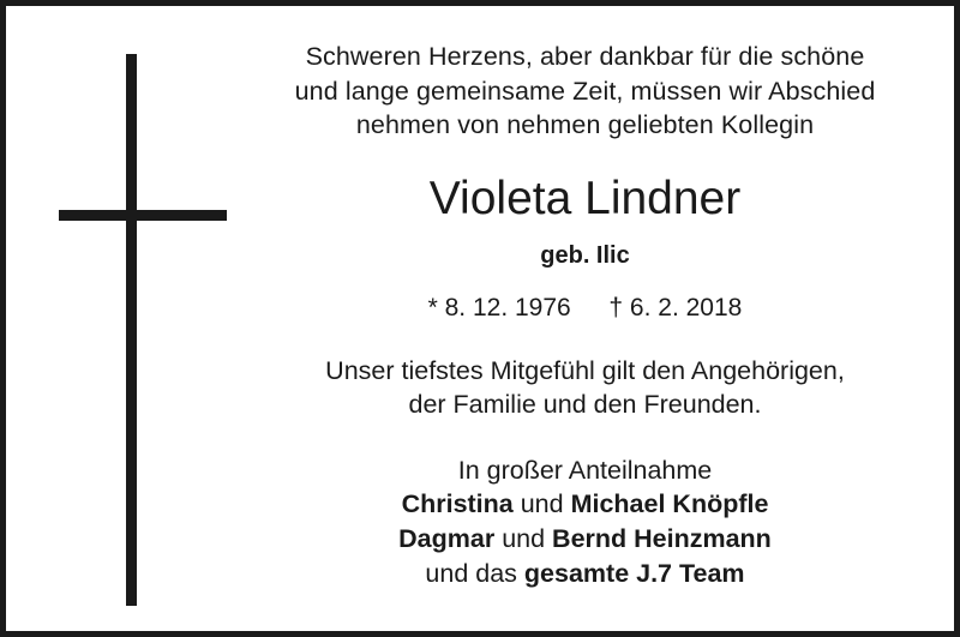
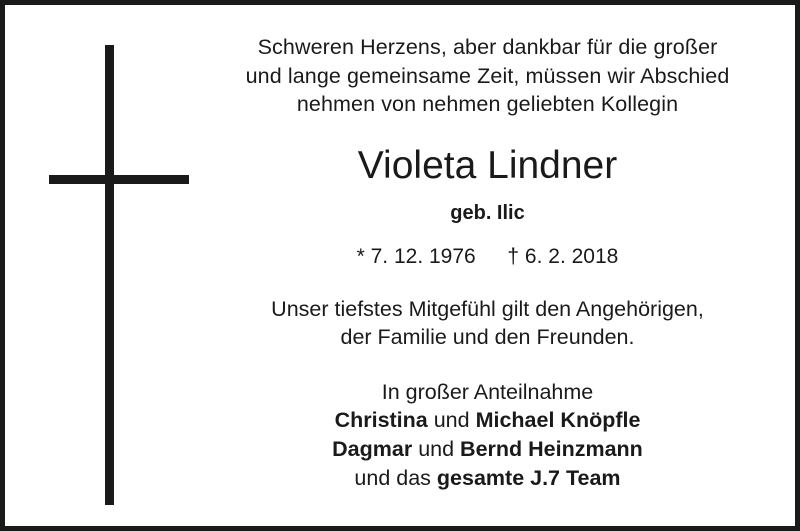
- Schweren Herzens, aber dankbar für die schöne
+ Schweren Herzens, aber dankbar für die großer
  und lange gemeinsame Zeit, müssen wir Abschied
  nehmen von nehmen geliebten Kollegin
  Violeta Lindner
  geb. Ilic
- * 8. 12. 1976 † 6. 2. 2018
+ * 7. 12. 1976 † 6. 2. 2018
  Unser tiefstes Mitgefühl gilt den Angehörigen,
  der Familie und den Freunden.
  In großer Anteilnahme
  Christina und Michael Knöpfle
  Dagmar und Bernd Heinzmann
  und das gesamte J.7 Team
